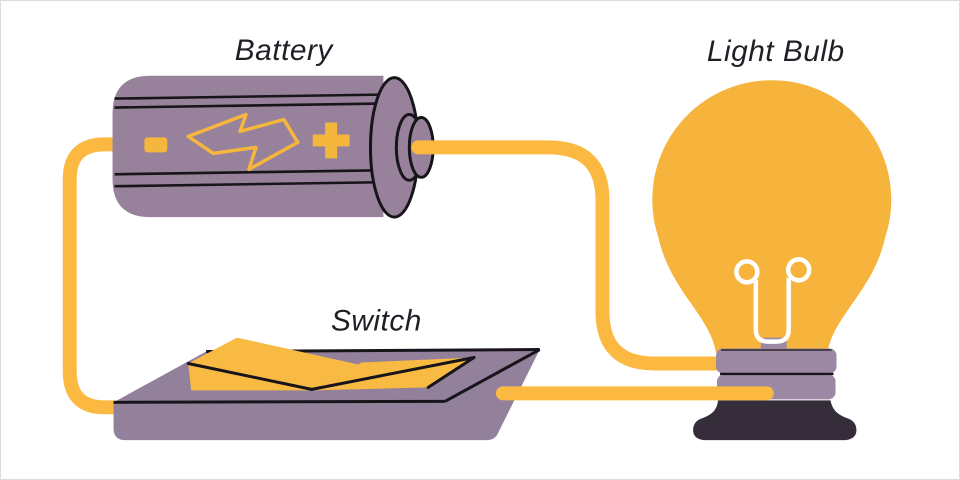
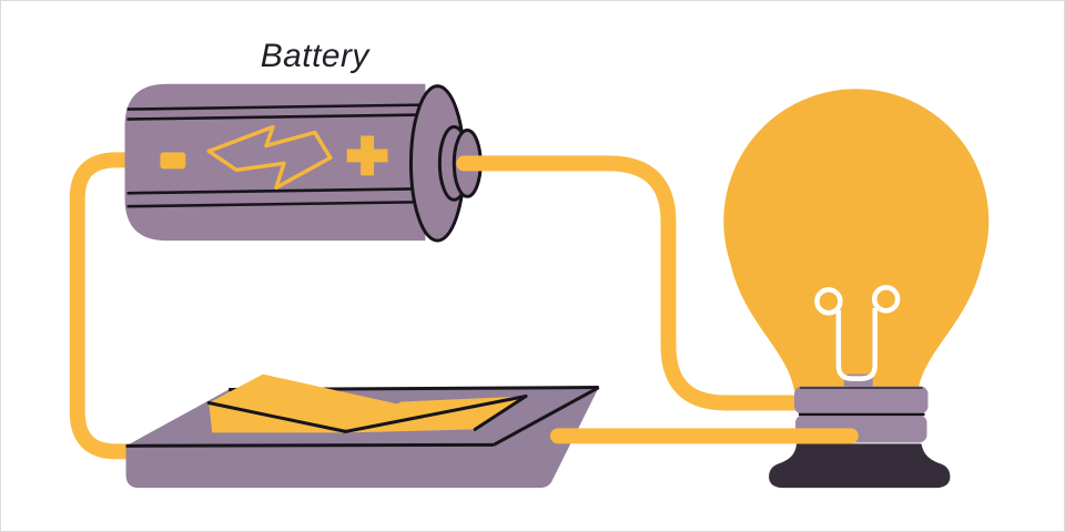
  Battery
- Light Bulb
- Switch
